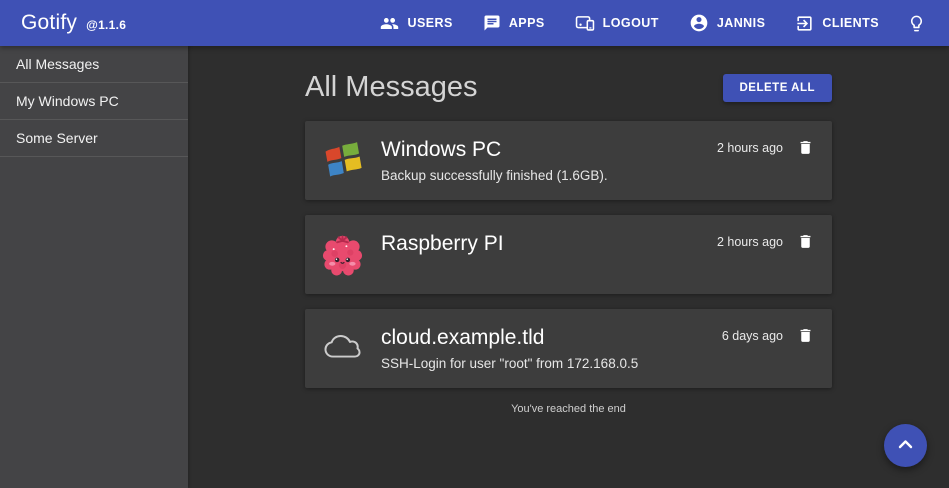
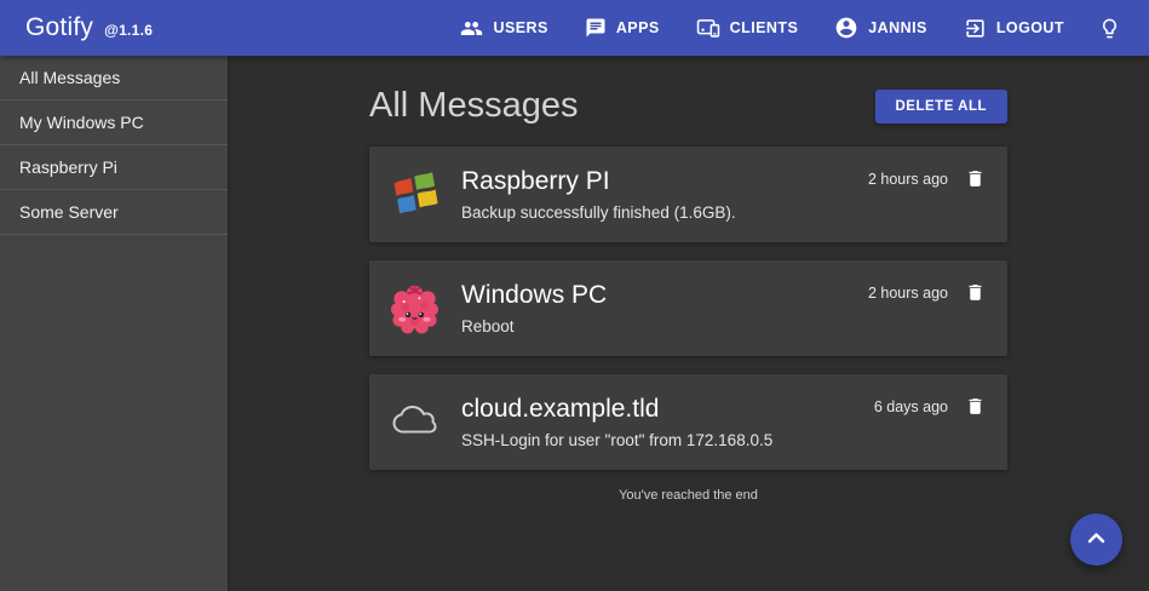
  Gotify
  @1.1.6
  USERS
  APPS
- LOGOUT
+ CLIENTS
  JANNIS
- CLIENTS
+ LOGOUT
  All Messages
  My Windows PC
+ Raspberry Pi
  Some Server
  All Messages
  DELETE ALL
- Windows PC
+ Raspberry PI
  Backup successfully finished (1.6GB).
  2 hours ago
- Raspberry PI
+ Windows PC
+ Reboot
  2 hours ago
  cloud.example.tld
  SSH-Login for user "root" from 172.168.0.5
  6 days ago
  You've reached the end
